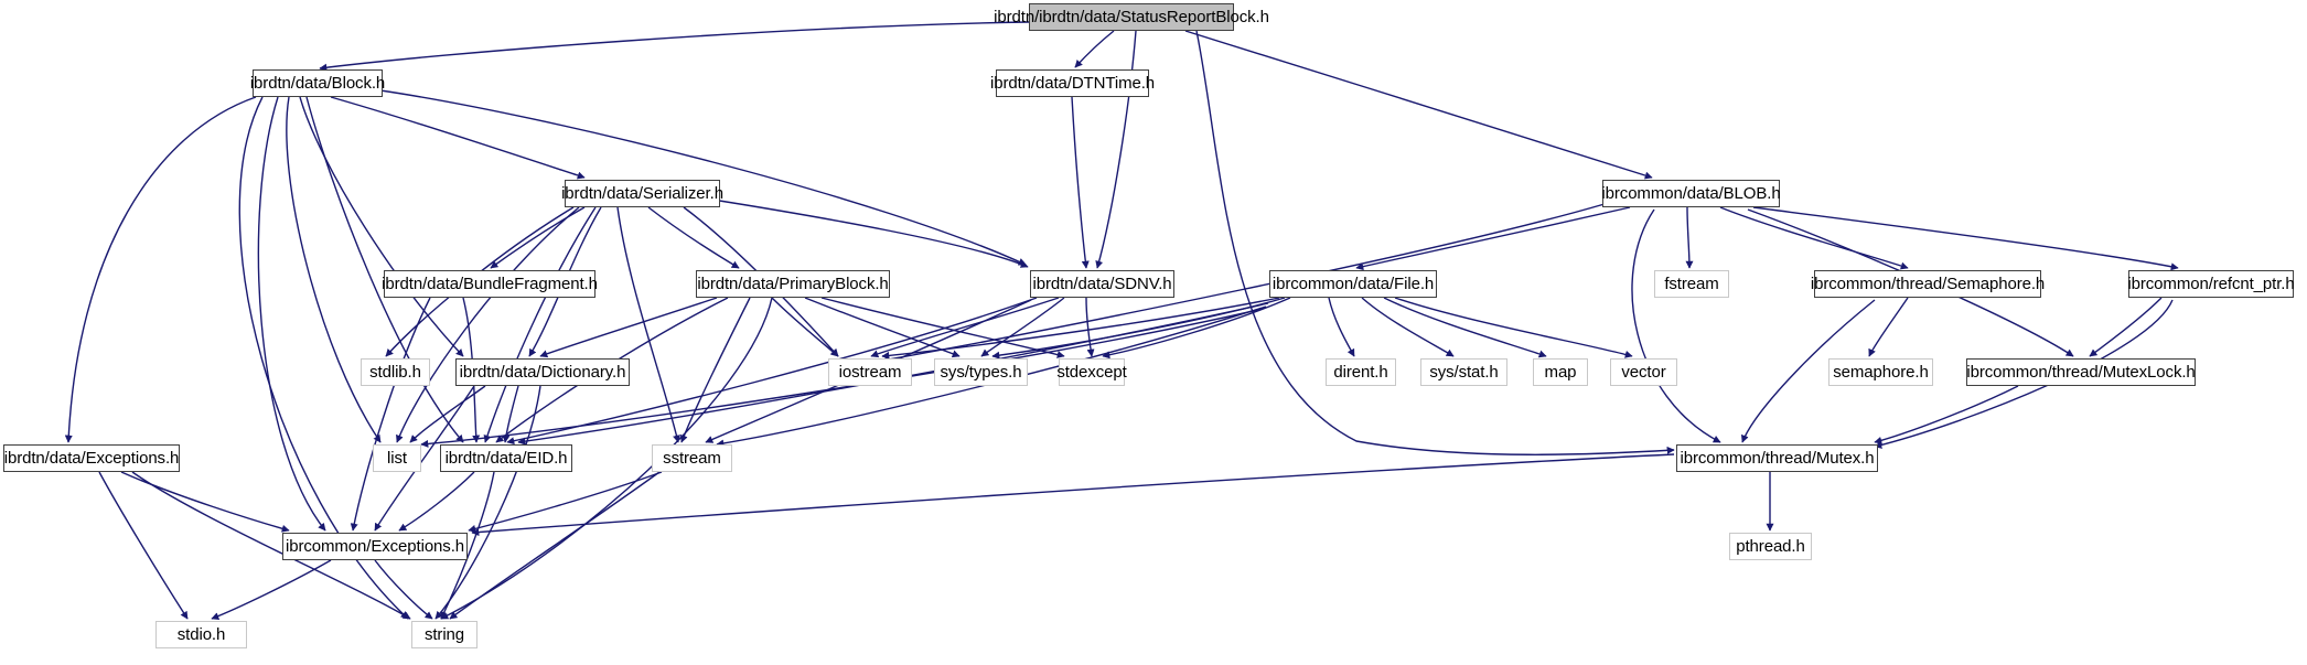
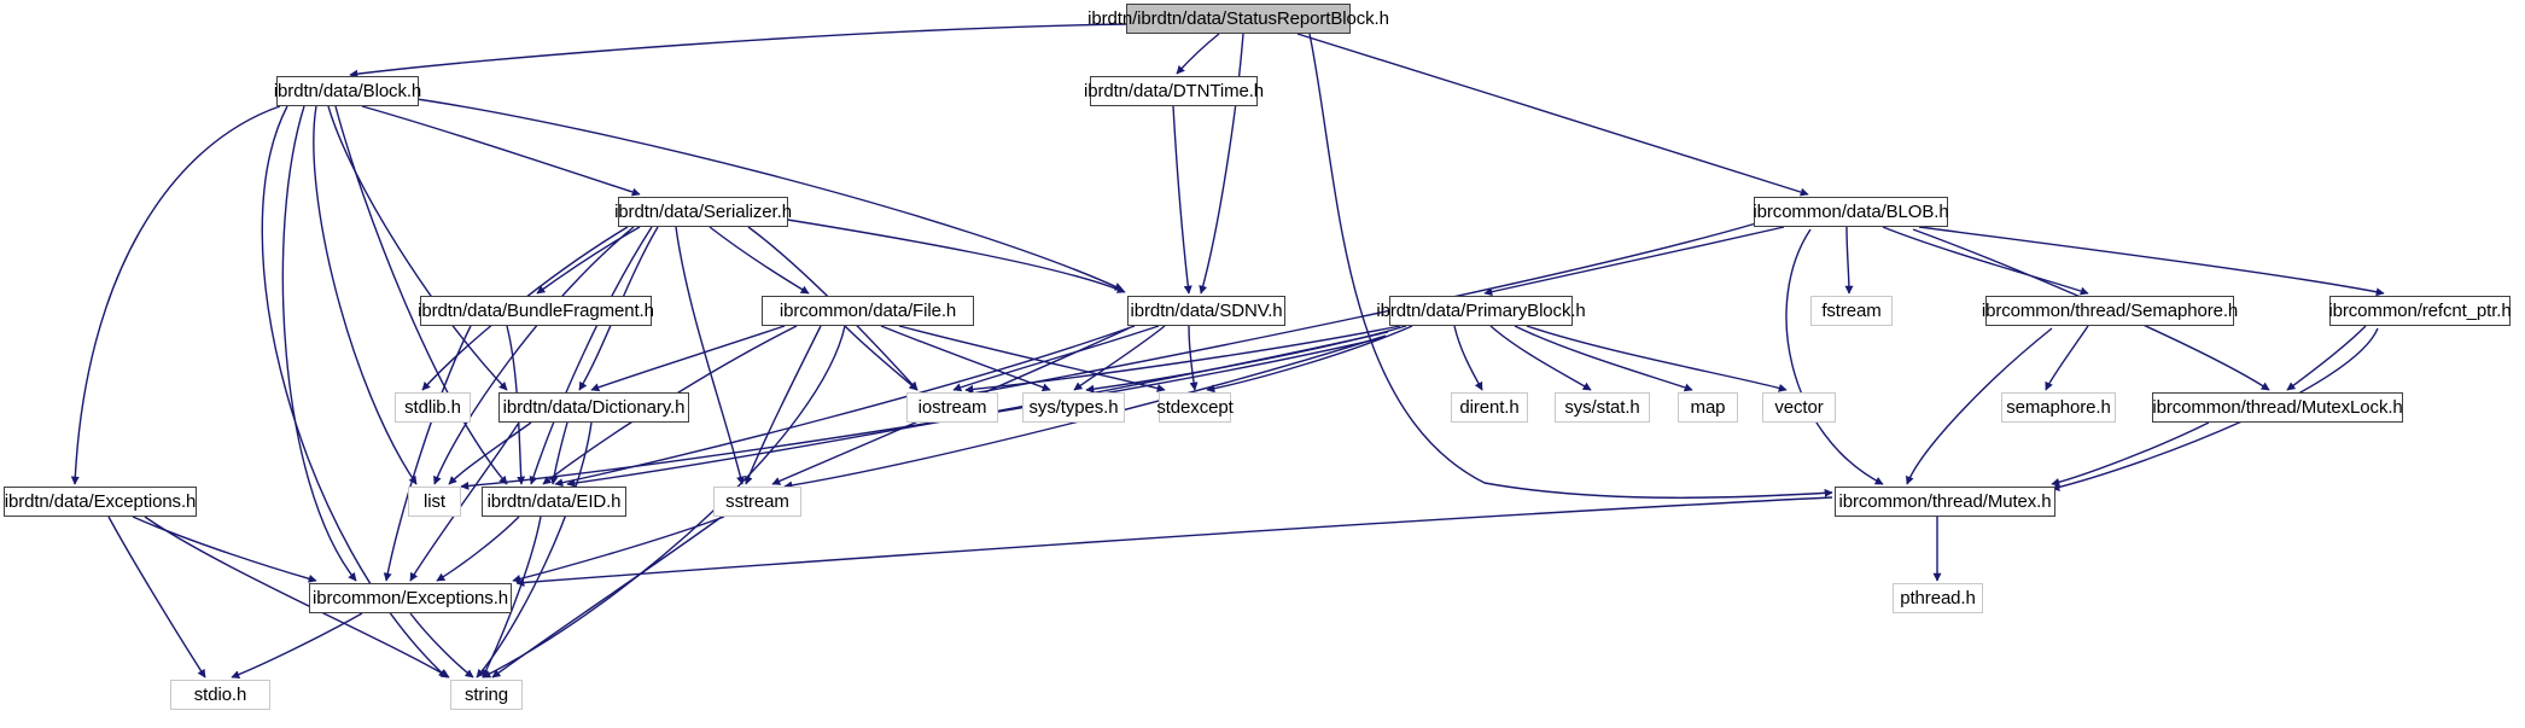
  ibrdtn/ibrdtn/data/StatusReportBlock.h
  ibrdtn/data/Block.h
  ibrdtn/data/DTNTime.h
  ibrcommon/data/BLOB.h
  ibrdtn/data/Serializer.h
  ibrdtn/data/BundleFragment.h
- ibrdtn/data/PrimaryBlock.h
+ ibrcommon/data/File.h
  ibrdtn/data/SDNV.h
- ibrcommon/data/File.h
+ ibrdtn/data/PrimaryBlock.h
  fstream
  ibrcommon/thread/Semaphore.h
  ibrcommon/refcnt_ptr.h
  stdlib.h
  ibrdtn/data/Dictionary.h
  iostream
  sys/types.h
  stdexcept
  dirent.h
  sys/stat.h
  map
  vector
  semaphore.h
  ibrcommon/thread/MutexLock.h
  ibrdtn/data/Exceptions.h
  list
  ibrdtn/data/EID.h
  sstream
  ibrcommon/thread/Mutex.h
  ibrcommon/Exceptions.h
  pthread.h
  stdio.h
  string
